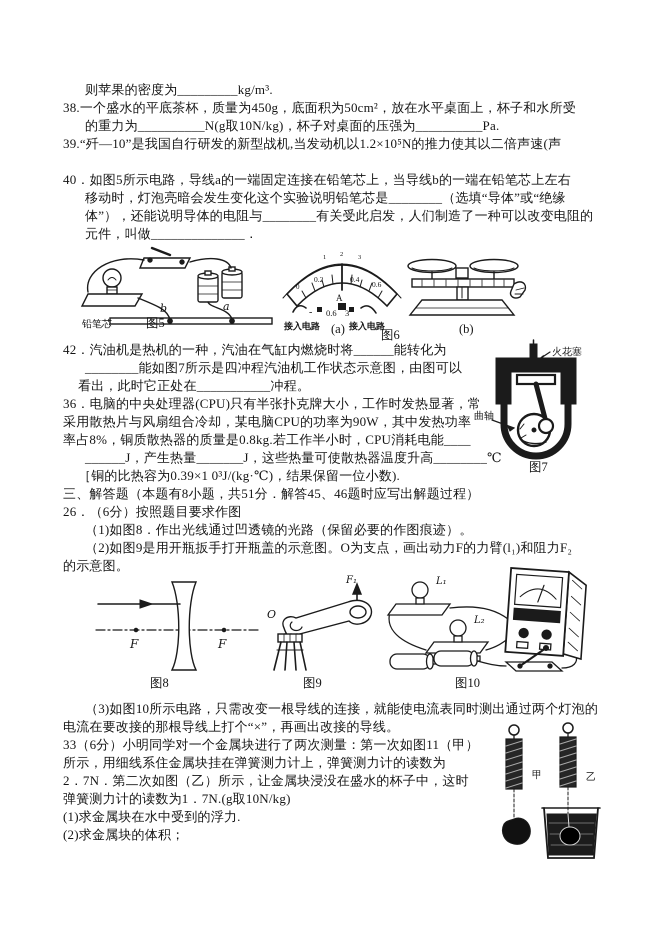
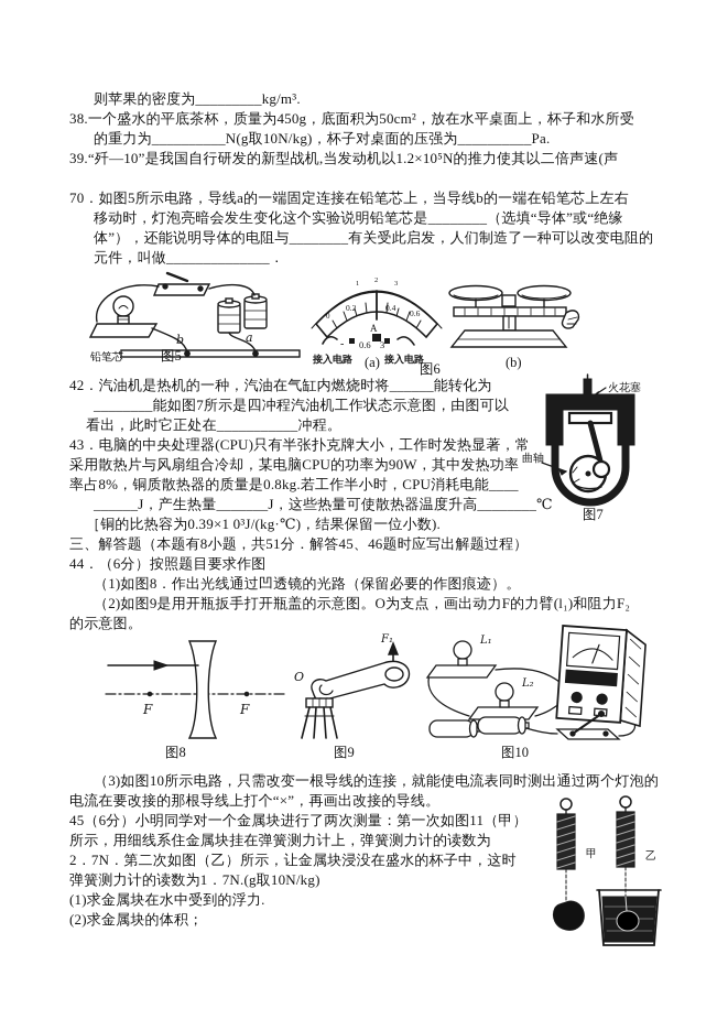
  则苹果的密度为_________kg/m³.
  38.一个盛水的平底茶杯，质量为450g，底面积为50cm²，放在水平桌面上，杯子和水所受
  的重力为__________N(g取10N/kg)，杯子对桌面的压强为__________Pa.
  39.“歼—10”是我国自行研发的新型战机,当发动机以1.2×10⁵N的推力使其以二倍声速(声
- 40．如图5所示电路，导线a的一端固定连接在铅笔芯上，当导线b的一端在铅笔芯上左右
+ 70．如图5所示电路，导线a的一端固定连接在铅笔芯上，当导线b的一端在铅笔芯上左右
  移动时，灯泡亮暗会发生变化这个实验说明铅笔芯是________（选填“导体”或“绝缘
  体”），还能说明导体的电阻与________有关受此启发，人们制造了一种可以改变电阻的
  元件，叫做______________．
  42．汽油机是热机的一种，汽油在气缸内燃烧时将______能转化为
  ________能如图7所示是四冲程汽油机工作状态示意图，由图可以
  看出，此时它正处在___________冲程。
- 36．电脑的中央处理器(CPU)只有半张扑克牌大小，工作时发热显著，常
+ 43．电脑的中央处理器(CPU)只有半张扑克牌大小，工作时发热显著，常
  采用散热片与风扇组合冷却，某电脑CPU的功率为90W，其中发热功率
  率占8%，铜质散热器的质量是0.8kg.若工作半小时，CPU消耗电能____
  ______J，产生热量_______J，这些热量可使散热器温度升高________℃
  ［铜的比热容为0.39×1 0³J/(kg·℃)，结果保留一位小数).
  三、解答题（本题有8小题，共51分．解答45、46题时应写出解题过程）
- 26．（6分）按照题目要求作图
+ 44．（6分）按照题目要求作图
  （1)如图8．作出光线通过凹透镜的光路（保留必要的作图痕迹）。
  （2)如图9是用开瓶扳手打开瓶盖的示意图。O为支点，画出动力F的力臂(l₁)和阻力F₂
  的示意图。
  （3)如图10所示电路，只需改变一根导线的连接，就能使电流表同时测出通过两个灯泡的
  电流在要改接的那根导线上打个“×”，再画出改接的导线。
- 33（6分）小明同学对一个金属块进行了两次测量：第一次如图11（甲）
+ 45（6分）小明同学对一个金属块进行了两次测量：第一次如图11（甲）
  所示，用细线系住金属块挂在弹簧测力计上，弹簧测力计的读数为
  2．7N．第二次如图（乙）所示，让金属块浸没在盛水的杯子中，这时
  弹簧测力计的读数为1．7N.(g取10N/kg)
  (1)求金属块在水中受到的浮力.
  (2)求金属块的体积；
  铅笔芯
  b
  a
  图5
  0
  0.2
  0.4
  0.6
  A
  -
  0.6
  3
  接入电路
  接入电路
  (a)
  图6
  (b)
  火花塞
  曲轴
  图7
  F
  F
  图8
  O
  F₁
  图9
  L₁
  L₂
  图10
  甲
  乙
